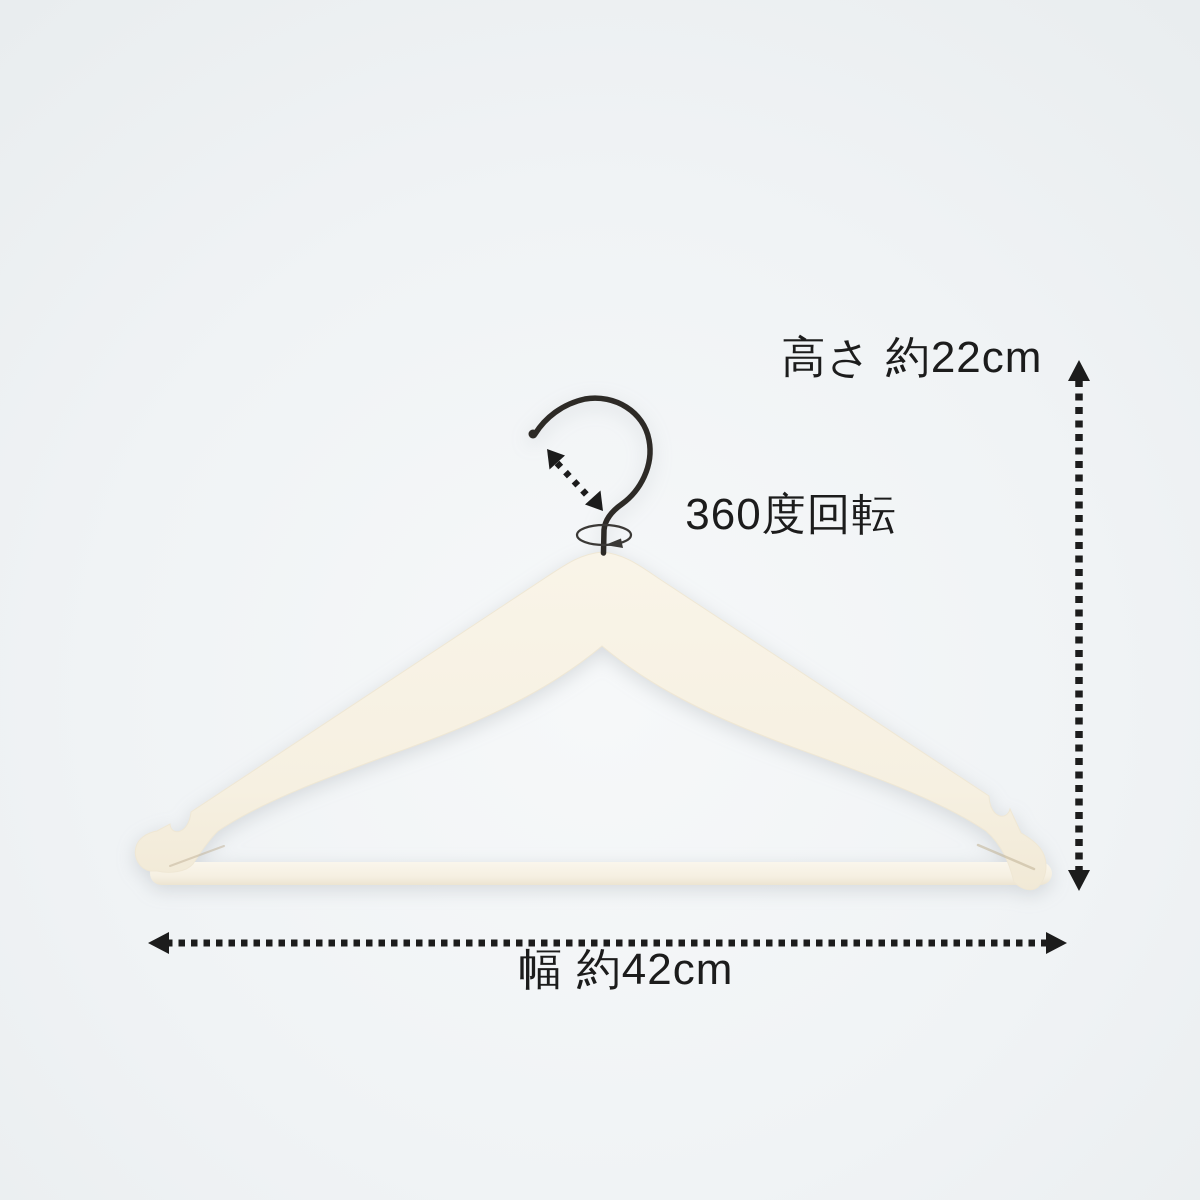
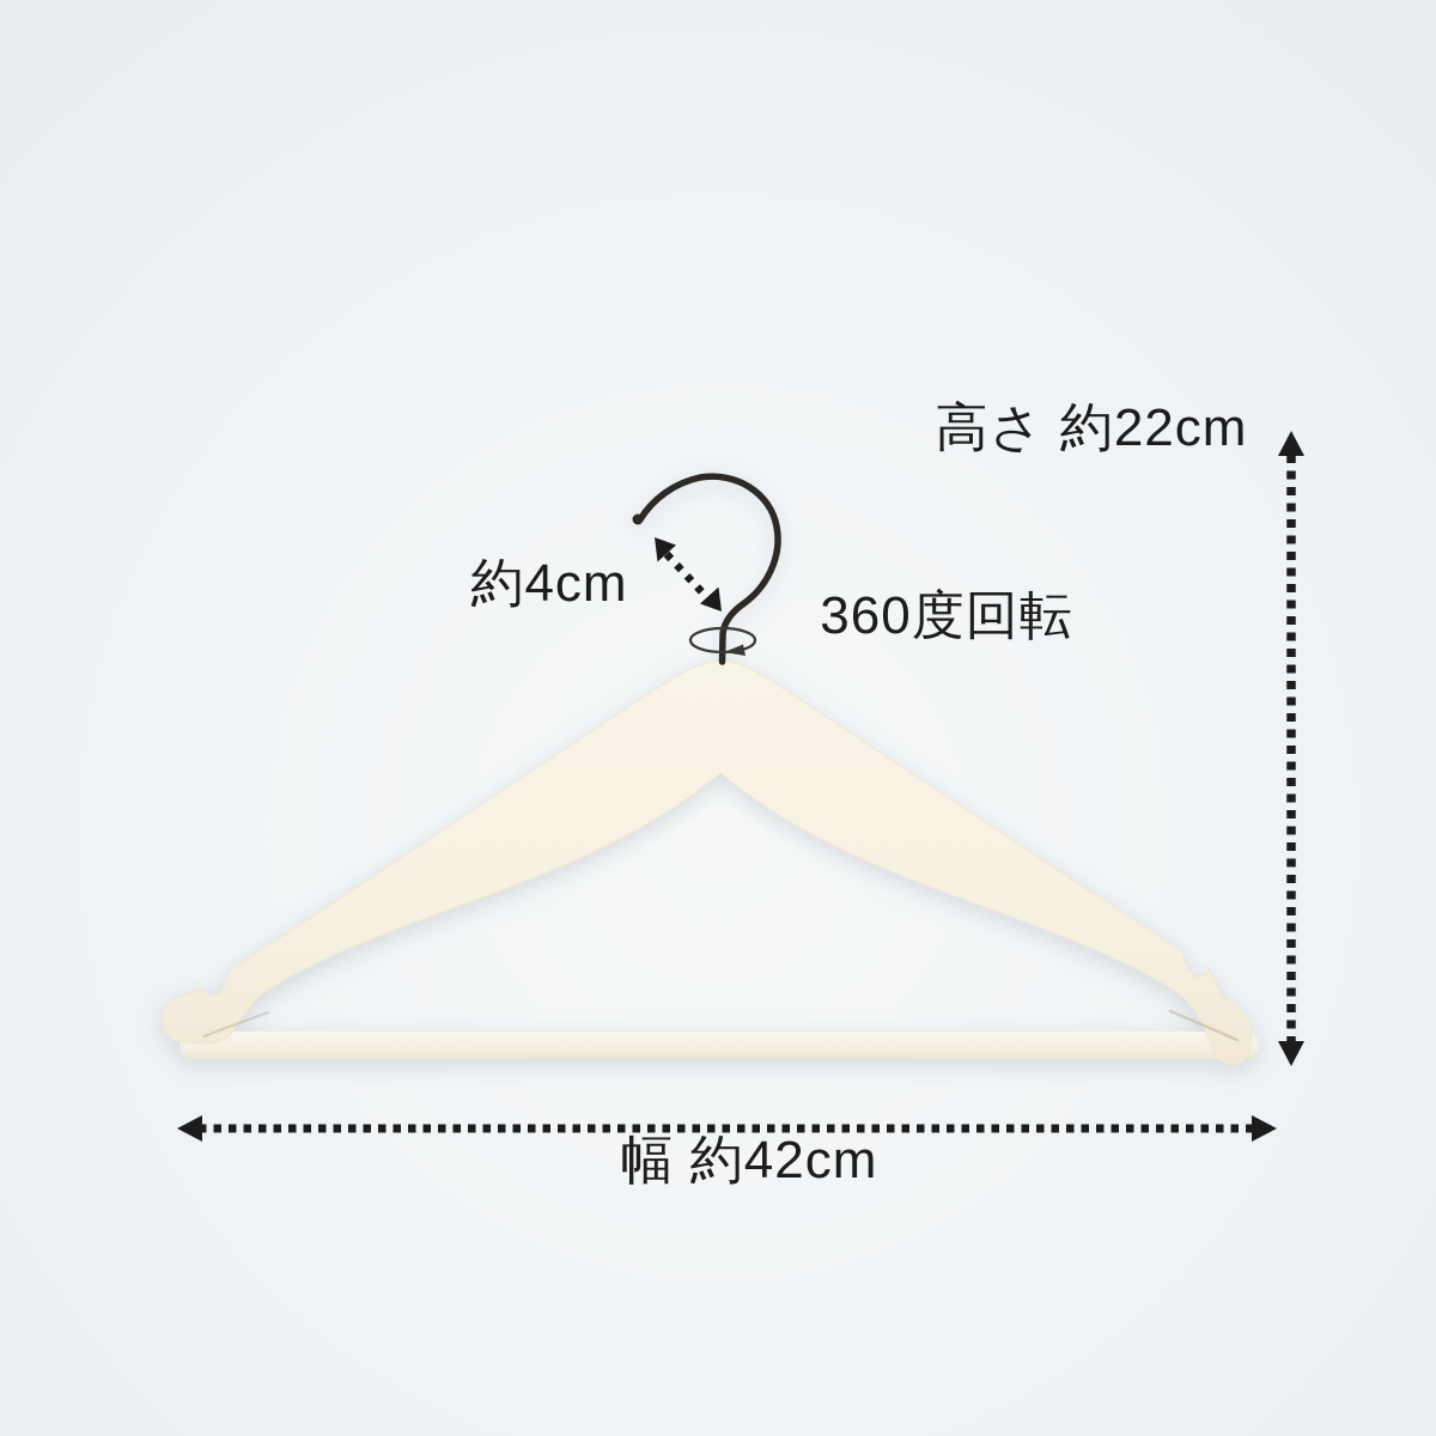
  高さ 約22cm
+ 約4cm
  360度回転
  幅 約42cm
